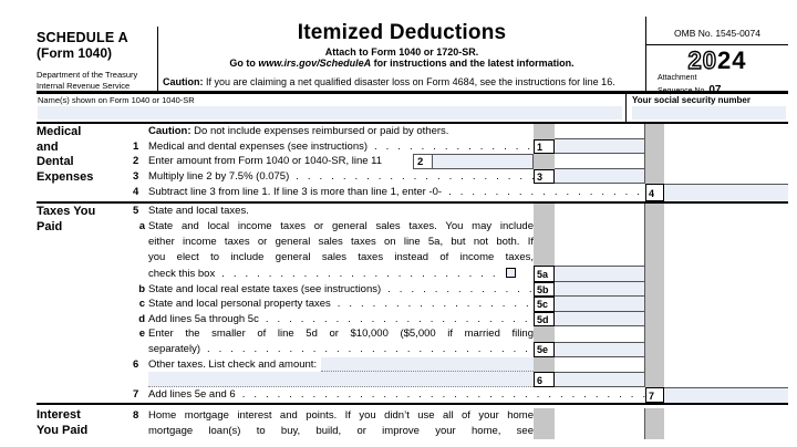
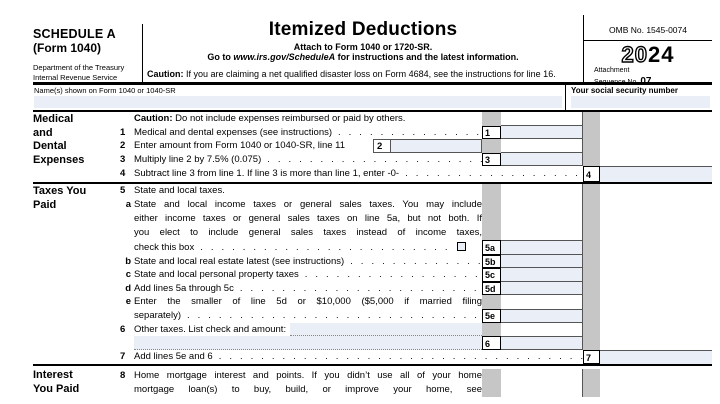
  SCHEDULE A
  (Form 1040)
  Department of the Treasury
  Internal Revenue Service
  Itemized Deductions
  Attach to Form 1040 or 1720-SR.
  Go to www.irs.gov/ScheduleA for instructions and the latest information.
  Caution: If you are claiming a net qualified disaster loss on Form 4684, see the instructions for line 16.
  OMB No. 1545-0074
  2024
  Name(s) shown on Form 1040 or 1040-SR
  Your social security number
  Medical
  and
  Dental
  Expenses
  Caution: Do not include expenses reimbursed or paid by others.
  1
  Medical and dental expenses (see instructions)
  1
  2
  Enter amount from Form 1040 or 1040-SR, line 11
  2
  3
  Multiply line 2 by 7.5% (0.075)
  3
  4
  Subtract line 3 from line 1. If line 3 is more than line 1, enter -0-
  4
  Taxes You
  Paid
  5
  State and local taxes.
  a
  State and local income taxes or general sales taxes. You may include
  either income taxes or general sales taxes on line 5a, but not both. If
  you elect to include general sales taxes instead of income taxes,
  check this box
  5a
  b
- State and local real estate taxes (see instructions)
+ State and local real estate latest (see instructions)
  5b
  c
  State and local personal property taxes
  5c
  d
  Add lines 5a through 5c
  5d
  e
  Enter the smaller of line 5d or $10,000 ($5,000 if married filing
  separately)
  5e
  6
  Other taxes. List check and amount:
  6
  7
  Add lines 5e and 6
  ..................................
  7
  Interest
  You Paid
  8
  Home mortgage interest and points. If you didn’t use all of your home
  mortgage loan(s) to buy, build, or improve your home, see
